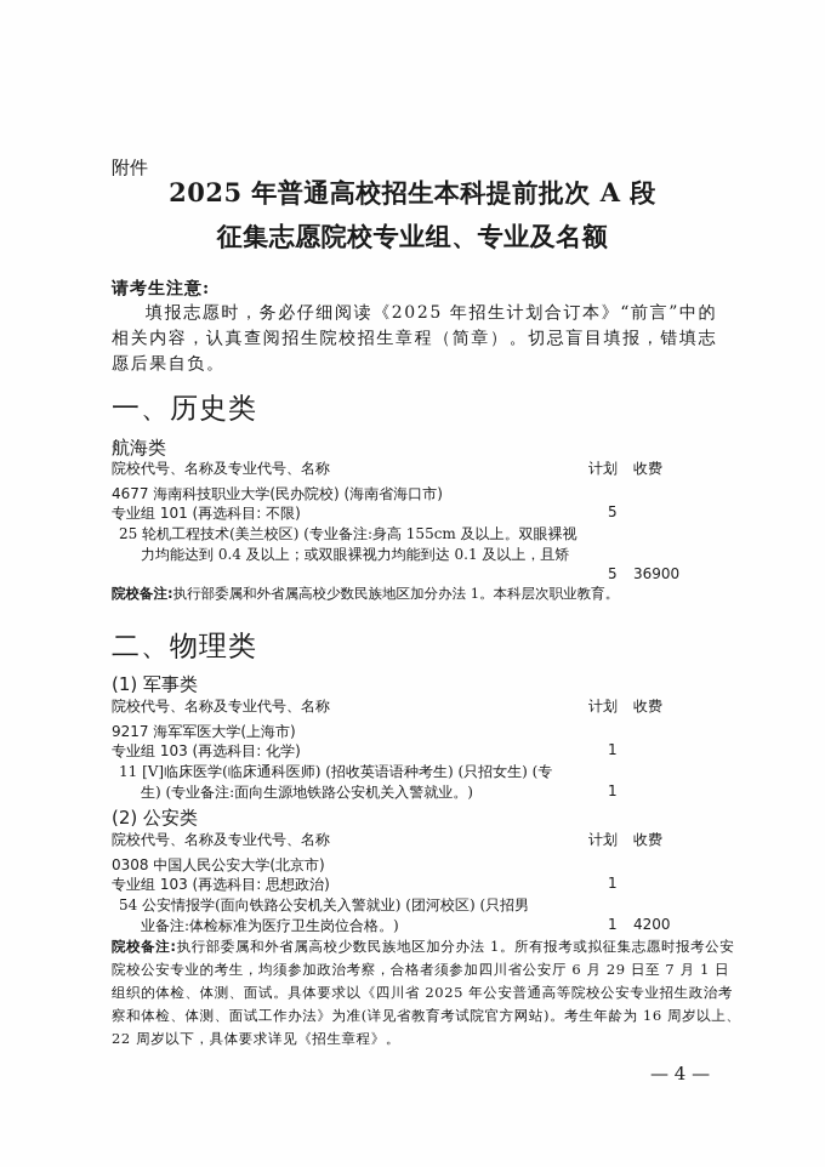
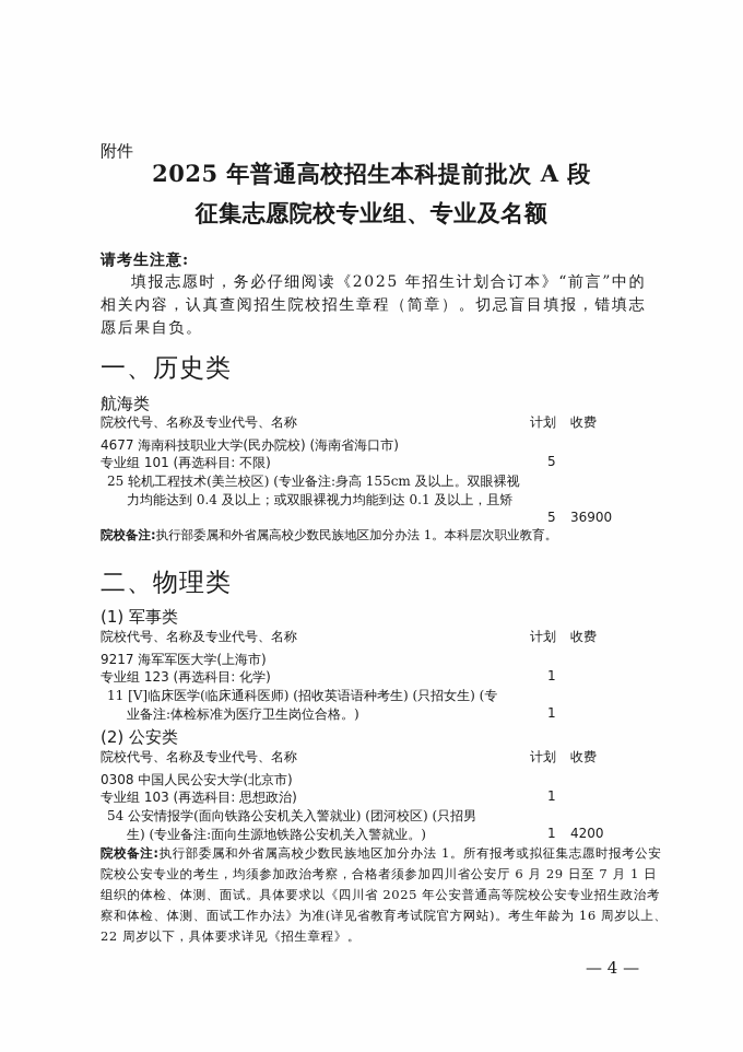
  附件
  2025 年普通高校招生本科提前批次 A 段
  征集志愿院校专业组、专业及名额
  请考生注意:
  填报志愿时，务必仔细阅读《2025 年招生计划合订本》“前言”中的相关内容，认真查阅招生院校招生章程（简章）。切忌盲目填报，错填志愿后果自负。
  一、历史类
  航海类
  院校代号、名称及专业代号、名称
  计划
  收费
  4677 海南科技职业大学(民办院校) (海南省海口市)
  专业组 101 (再选科目: 不限)
  5
  25 轮机工程技术(美兰校区) (专业备注:身高 155cm 及以上。双眼裸视
  力均能达到 0.4 及以上；或双眼裸视力均能到达 0.1 及以上，且矫
  5
  36900
  院校备注:执行部委属和外省属高校少数民族地区加分办法 1。本科层次职业教育。
  二、物理类
  (1) 军事类
  院校代号、名称及专业代号、名称
  计划
  收费
  9217 海军军医大学(上海市)
- 专业组 103 (再选科目: 化学)
+ 专业组 123 (再选科目: 化学)
  1
  11 [V]临床医学(临床通科医师) (招收英语语种考生) (只招女生) (专
- 生) (专业备注:面向生源地铁路公安机关入警就业。)
+ 业备注:体检标准为医疗卫生岗位合格。)
  1
  (2) 公安类
  院校代号、名称及专业代号、名称
  计划
  收费
  0308 中国人民公安大学(北京市)
  专业组 103 (再选科目: 思想政治)
  1
  54 公安情报学(面向铁路公安机关入警就业) (团河校区) (只招男
- 业备注:体检标准为医疗卫生岗位合格。)
+ 生) (专业备注:面向生源地铁路公安机关入警就业。)
  1
  4200
  院校备注:执行部委属和外省属高校少数民族地区加分办法 1。所有报考或拟征集志愿时报考公安院校公安专业的考生，均须参加政治考察，合格者须参加四川省公安厅 6 月 29 日至 7 月 1 日组织的体检、体测、面试。具体要求以《四川省 2025 年公安普通高等院校公安专业招生政治考察和体检、体测、面试工作办法》为准(详见省教育考试院官方网站)。考生年龄为 16 周岁以上、22 周岁以下，具体要求详见《招生章程》。
  — 4 —
